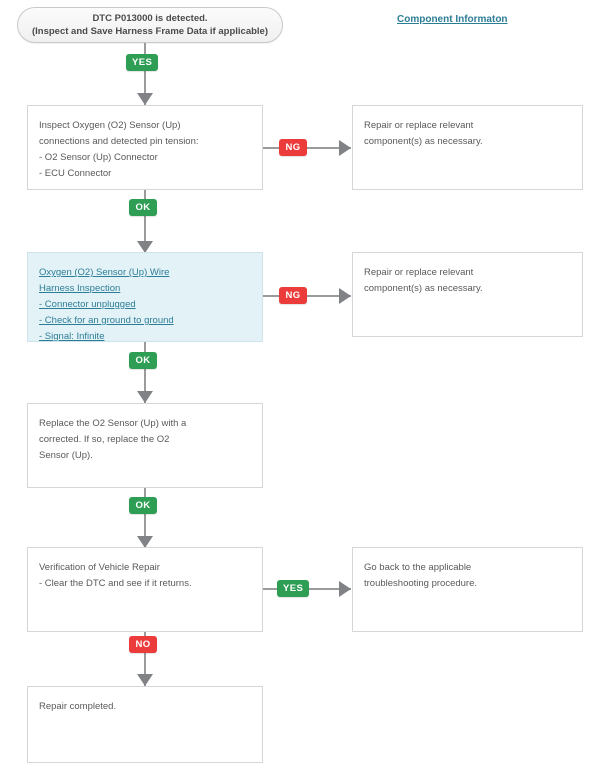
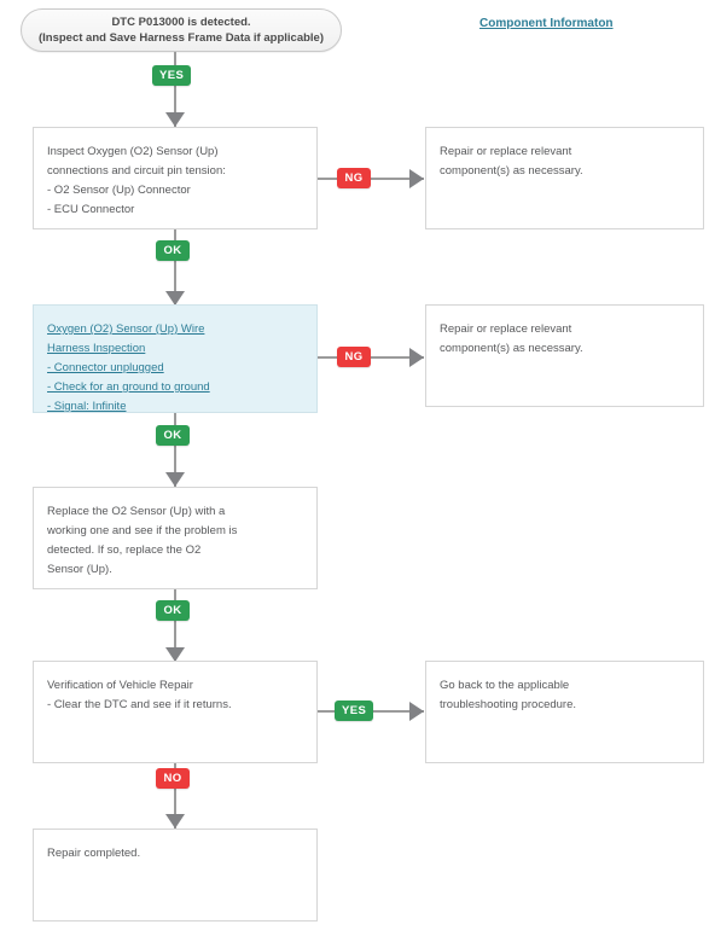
  Component Informaton
  DTC P013000 is detected.
  (Inspect and Save Harness Frame Data if applicable)
  YES
  Inspect Oxygen (O2) Sensor (Up)
- connections and detected pin tension:
+ connections and circuit pin tension:
  - O2 Sensor (Up) Connector
  - ECU Connector
  NG
  Repair or replace relevant
  component(s) as necessary.
  OK
  Oxygen (O2) Sensor (Up) Wire
  Harness Inspection
  - Connector unplugged
  - Check for an ground to ground
  - Signal: Infinite
  NG
  Repair or replace relevant
  component(s) as necessary.
  OK
  Replace the O2 Sensor (Up) with a
+ working one and see if the problem is
- corrected. If so, replace the O2
+ detected. If so, replace the O2
  Sensor (Up).
  OK
  Verification of Vehicle Repair
  - Clear the DTC and see if it returns.
  YES
  Go back to the applicable
  troubleshooting procedure.
  NO
  Repair completed.
